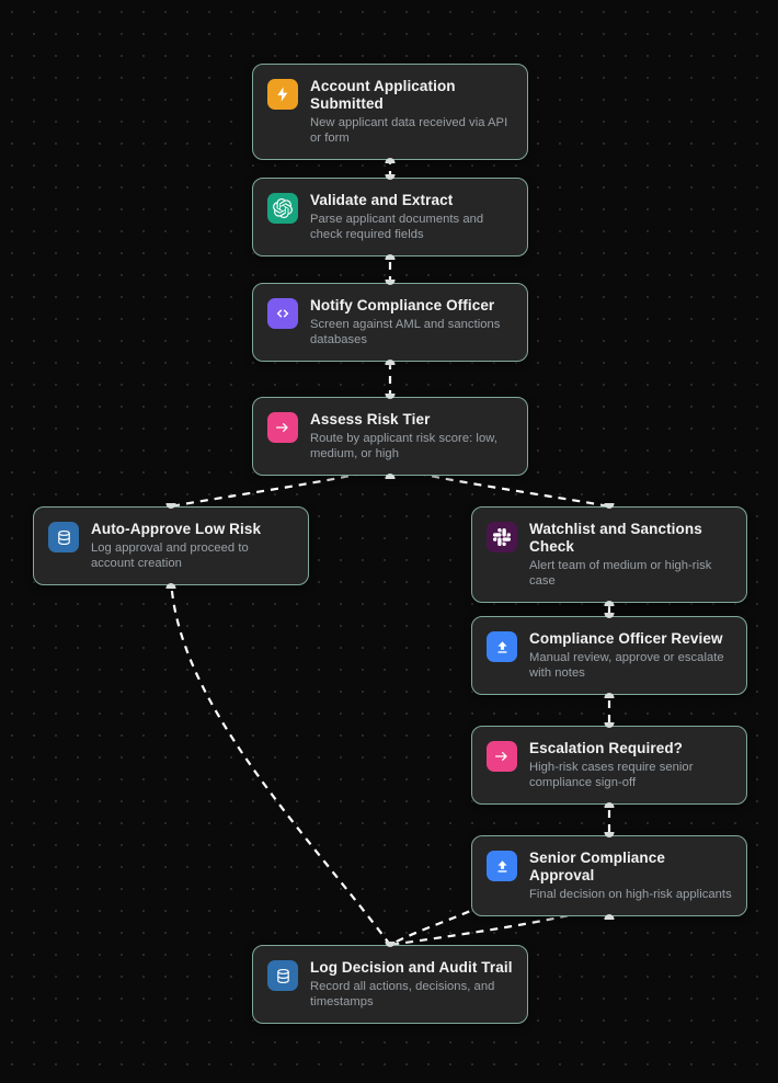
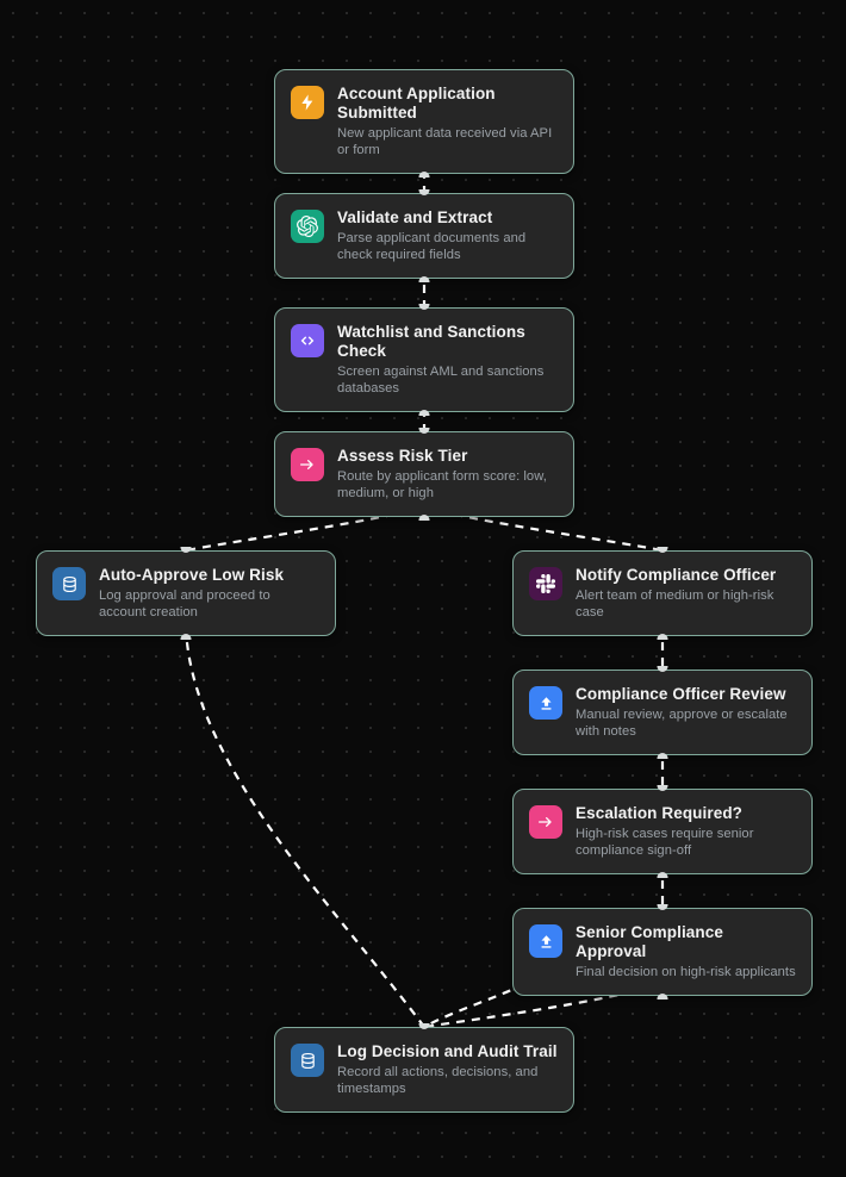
  Account Application Submitted
  New applicant data received via API or form
  Validate and Extract
  Parse applicant documents and check required fields
- Notify Compliance Officer
+ Watchlist and Sanctions Check
  Screen against AML and sanctions databases
  Assess Risk Tier
- Route by applicant risk score: low, medium, or high
+ Route by applicant form score: low, medium, or high
  Auto-Approve Low Risk
  Log approval and proceed to account creation
- Watchlist and Sanctions Check
+ Notify Compliance Officer
  Alert team of medium or high-risk case
  Compliance Officer Review
  Manual review, approve or escalate with notes
  Escalation Required?
  High-risk cases require senior compliance sign-off
  Senior Compliance Approval
  Final decision on high-risk applicants
  Log Decision and Audit Trail
  Record all actions, decisions, and timestamps
